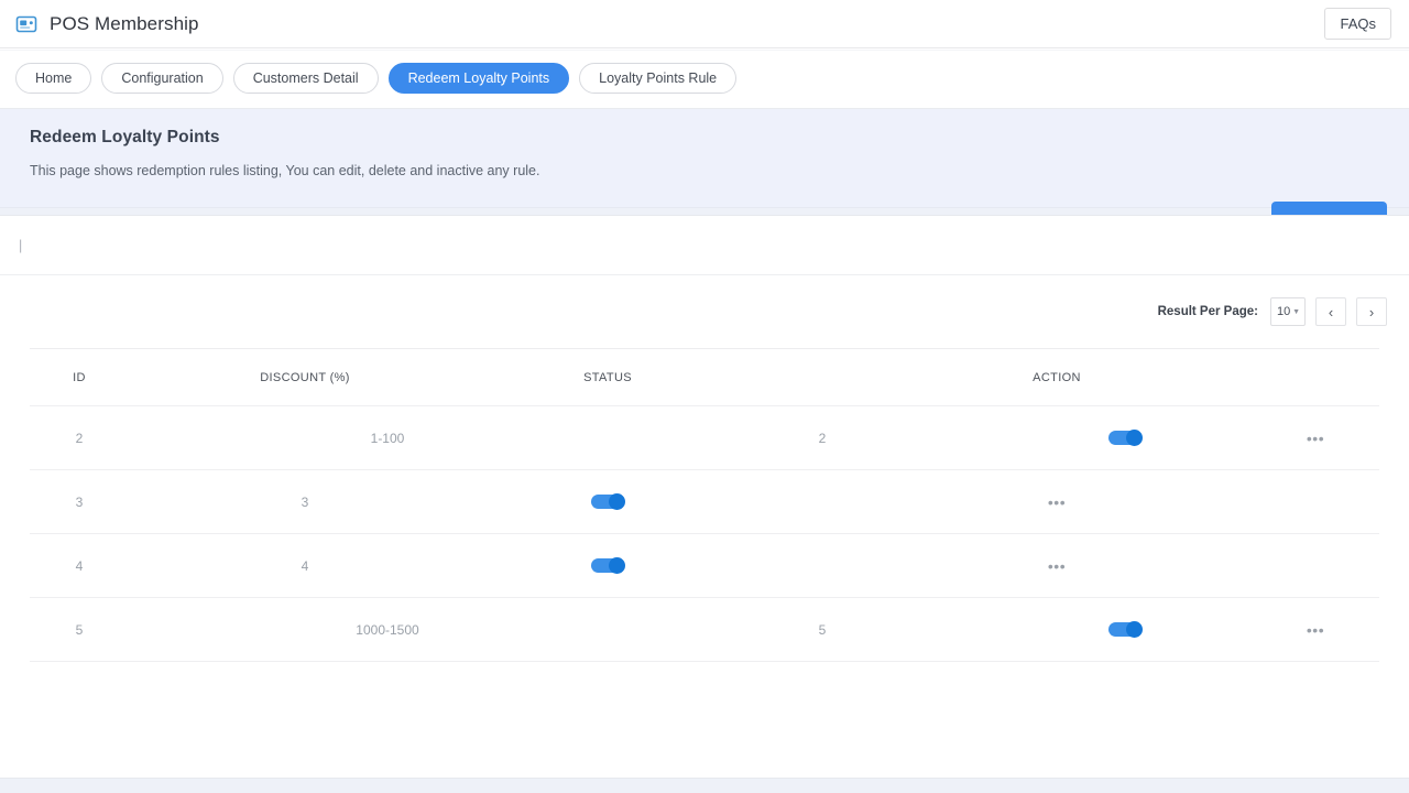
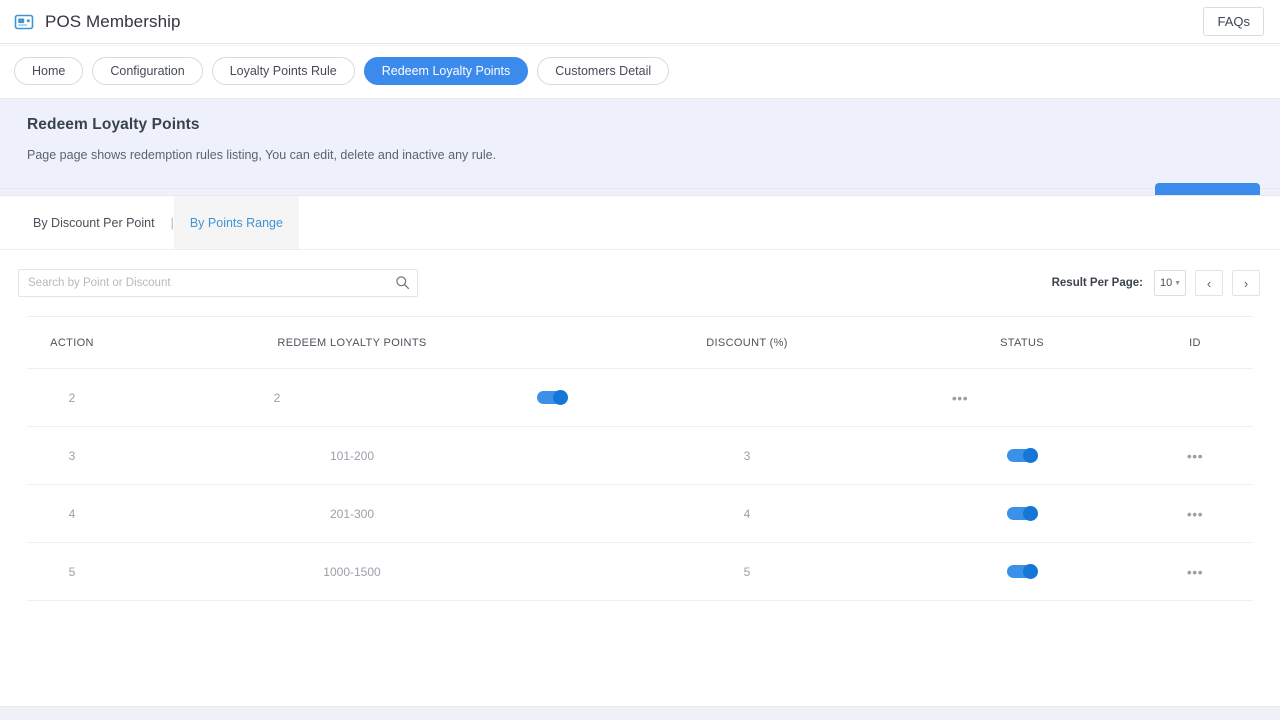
  POS Membership
  FAQs
  Home
  Configuration
- Customers Detail
+ Loyalty Points Rule
  Redeem Loyalty Points
- Loyalty Points Rule
+ Customers Detail
  Redeem Loyalty Points
- This page shows redemption rules listing, You can edit, delete and inactive any rule.
+ Page page shows redemption rules listing, You can edit, delete and inactive any rule.
+ By Discount Per Point
  |
+ By Points Range
+ Search by Point or Discount
  Result Per Page:
  10
  ‹
  ›
- ID
+ ACTION
+ REDEEM LOYALTY POINTS
  DISCOUNT (%)
  STATUS
- ACTION
+ ID
  2
- 1-100
  2
  •••
  3
+ 101-200
  3
  •••
  4
+ 201-300
  4
  •••
  5
  1000-1500
  5
  •••
